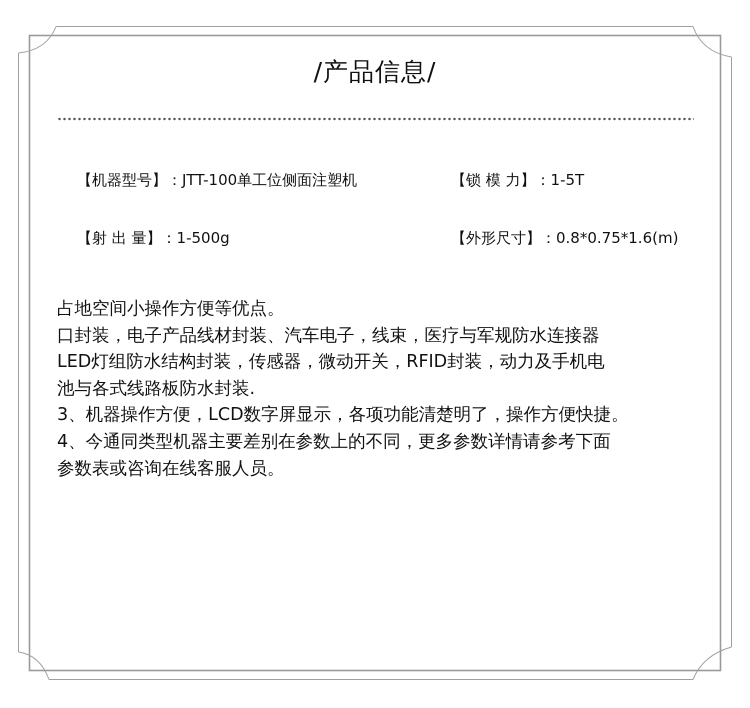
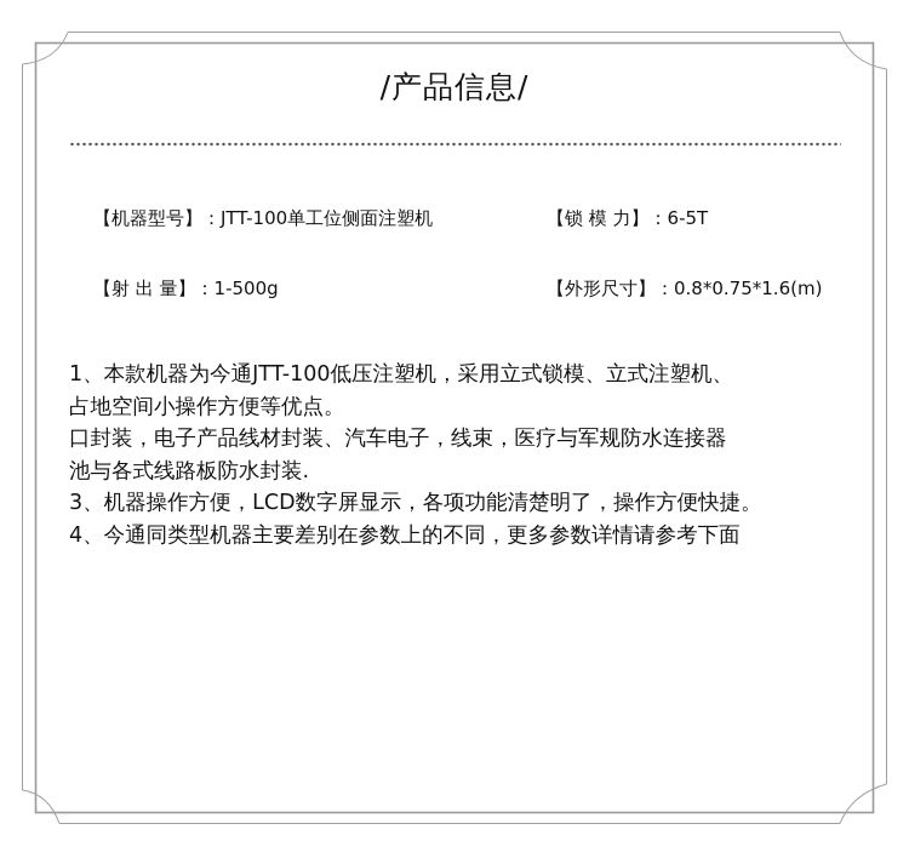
  /产品信息/
  【机器型号】：JTT-100单工位侧面注塑机
- 【锁 模 力】：1-5T
+ 【锁 模 力】：6-5T
  【射 出 量】：1-500g
  【外形尺寸】：0.8*0.75*1.6(m)
+ 1、本款机器为今通JTT-100低压注塑机，采用立式锁模、立式注塑机、
  占地空间小操作方便等优点。
  口封装，电子产品线材封装、汽车电子，线束，医疗与军规防水连接器
- LED灯组防水结构封装，传感器，微动开关，RFID封装，动力及手机电
  池与各式线路板防水封装.
  3、机器操作方便，LCD数字屏显示，各项功能清楚明了，操作方便快捷。
  4、今通同类型机器主要差别在参数上的不同，更多参数详情请参考下面
- 参数表或咨询在线客服人员。
